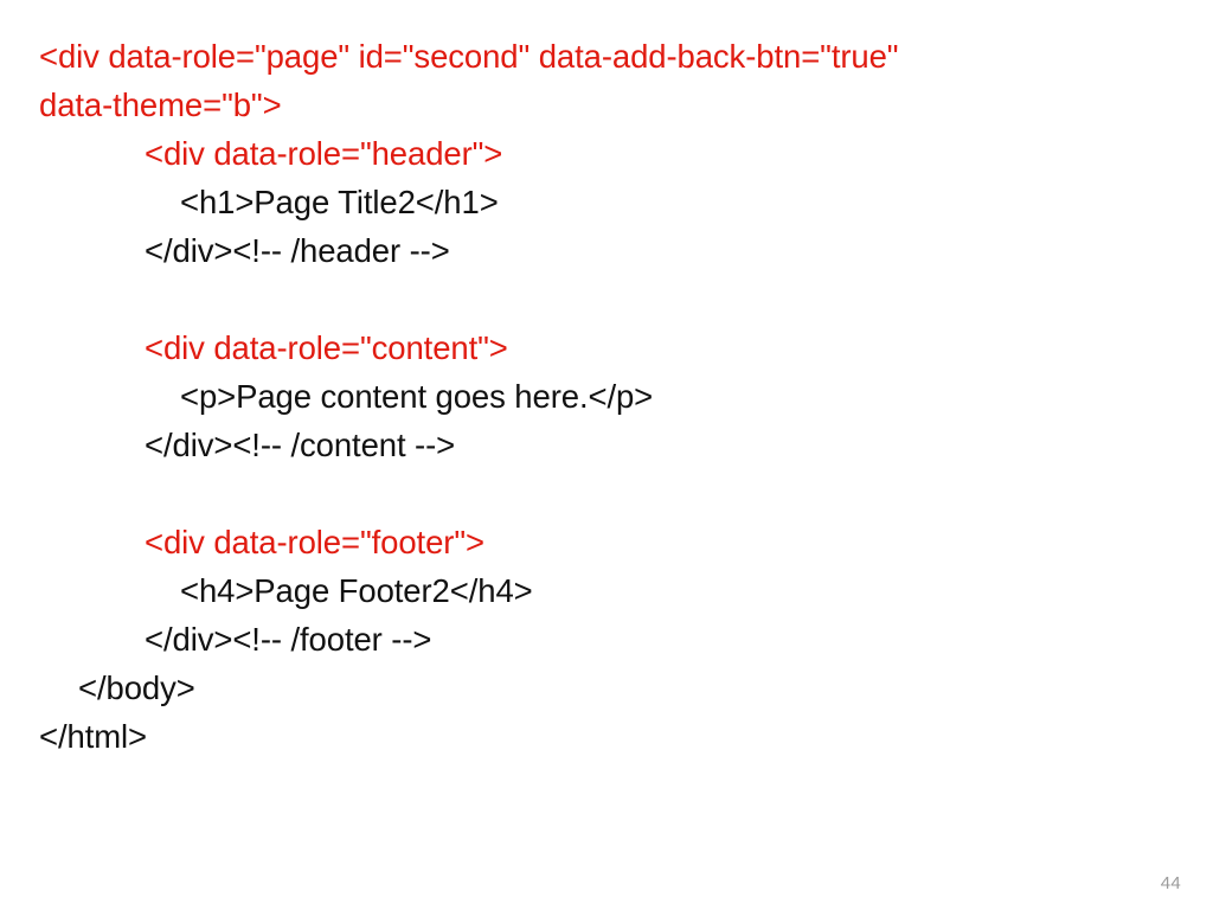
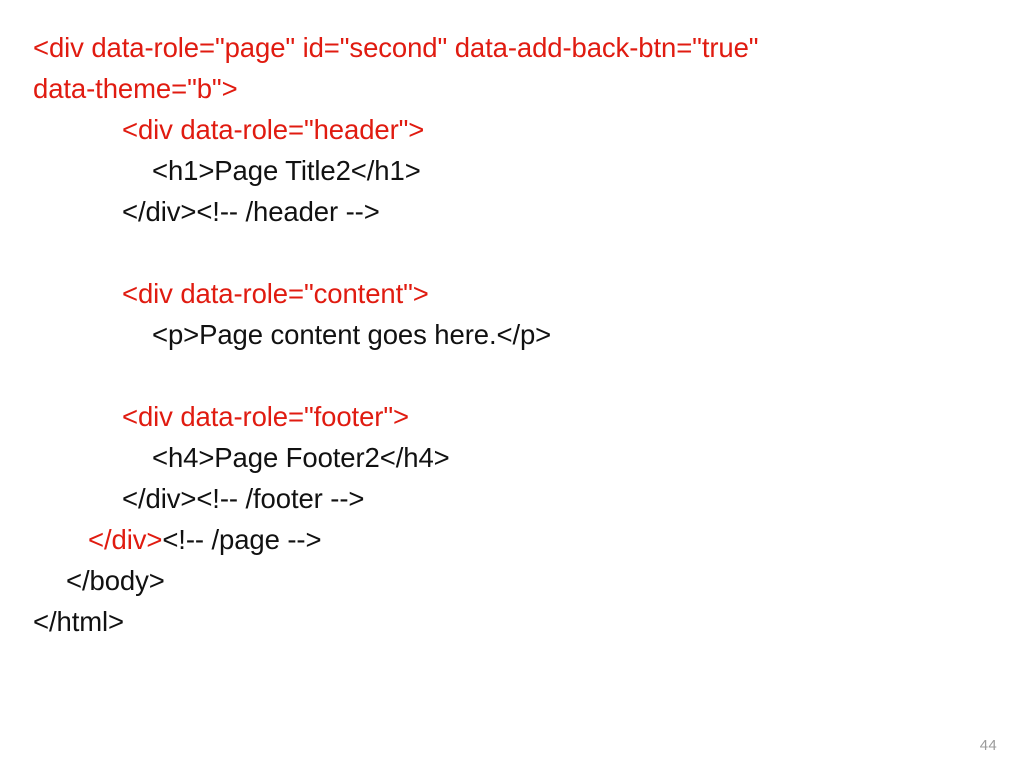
  <div data-role="page" id="second" data-add-back-btn="true"
  data-theme="b">
  <div data-role="header">
  <h1>Page Title2</h1>
  </div><!-- /header -->
  <div data-role="content">
  <p>Page content goes here.</p>
- </div><!-- /content -->
  <div data-role="footer">
  <h4>Page Footer2</h4>
  </div><!-- /footer -->
+ </div><!-- /page -->
  </body>
  </html>
  44
